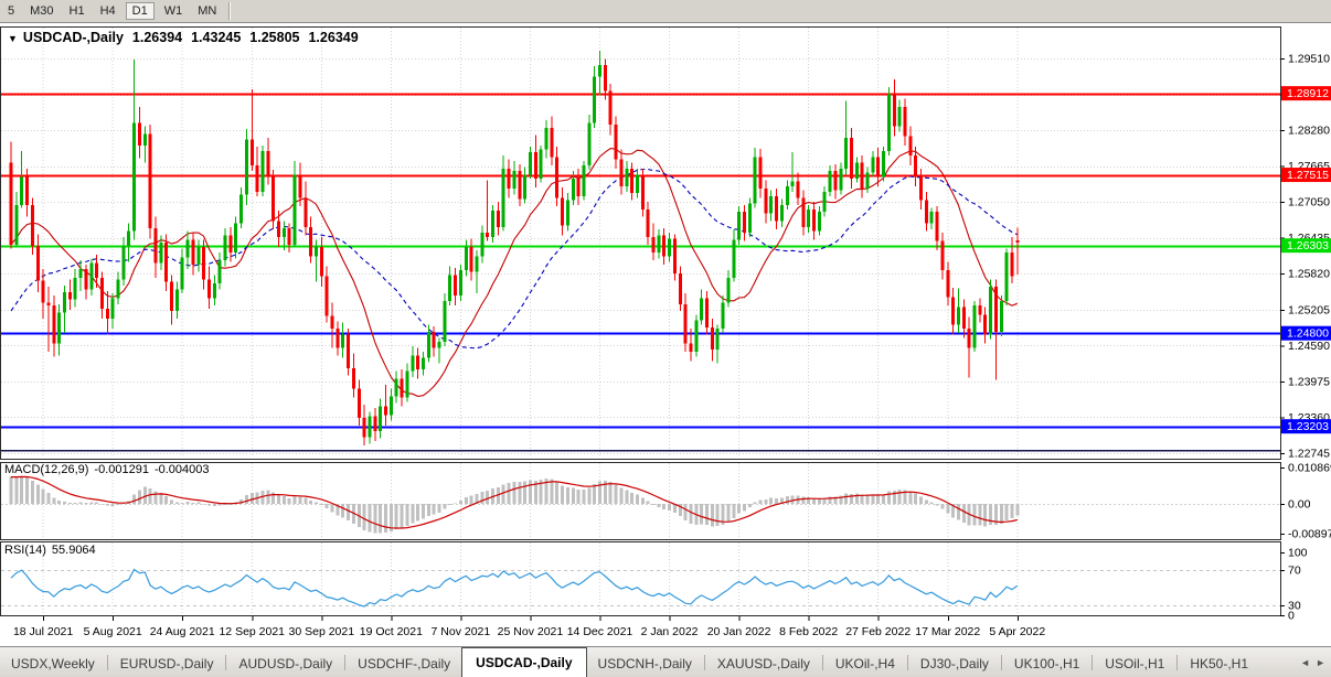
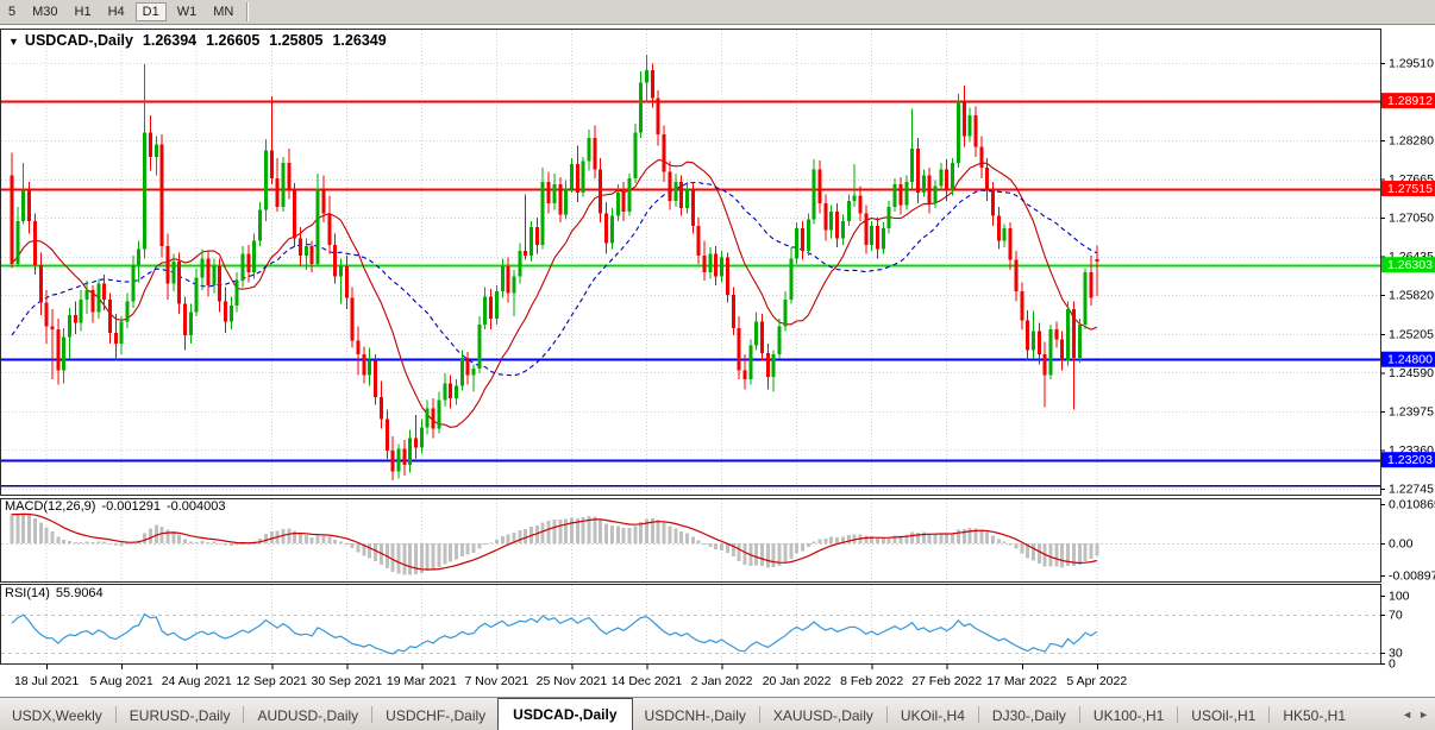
  5
  M30
  H1
  H4
  D1
  W1
  MN
  1.29510
  1.28280
  1.27665
  1.27050
  1.25820
  1.25205
  1.24590
  1.23975
  1.23360
  1.22745
  1.28912
  1.27515
  1.26303
  1.24800
  1.23203
  0.01086
  0.00
  -0.0089
  100
  70
  30
  0
  18 Jul 2021
  5 Aug 2021
  24 Aug 2021
  12 Sep 2021
  30 Sep 2021
- 19 Oct 2021
+ 19 Mar 2021
  7 Nov 2021
  25 Nov 2021
  14 Dec 2021
  2 Jan 2022
  20 Jan 2022
  8 Feb 2022
  27 Feb 2022
  17 Mar 2022
  5 Apr 2022
- ▼ USDCAD-,Daily 1.26394 1.43245 1.25805 1.26349
+ ▼ USDCAD-,Daily 1.26394 1.26605 1.25805 1.26349
  MACD(12,26,9) -0.001291 -0.004003
  RSI(14) 55.9064
  USDX,Weekly
  EURUSD-,Daily
  AUDUSD-,Daily
  USDCHF-,Daily
  USDCAD-,Daily
  USDCNH-,Daily
  XAUUSD-,Daily
  UKOil-,H4
  DJ30-,Daily
  UK100-,H1
  USOil-,H1
  HK50-,H1
  ◄
  ►
